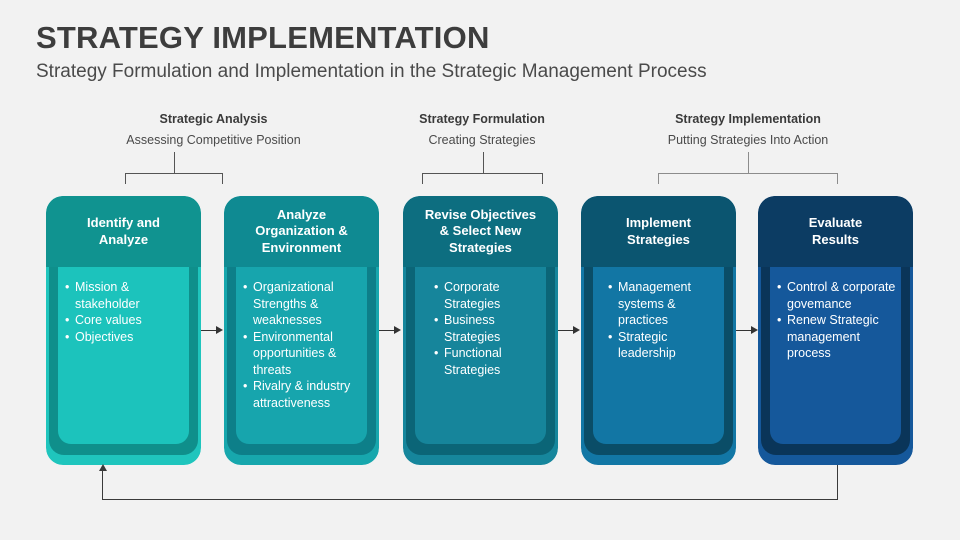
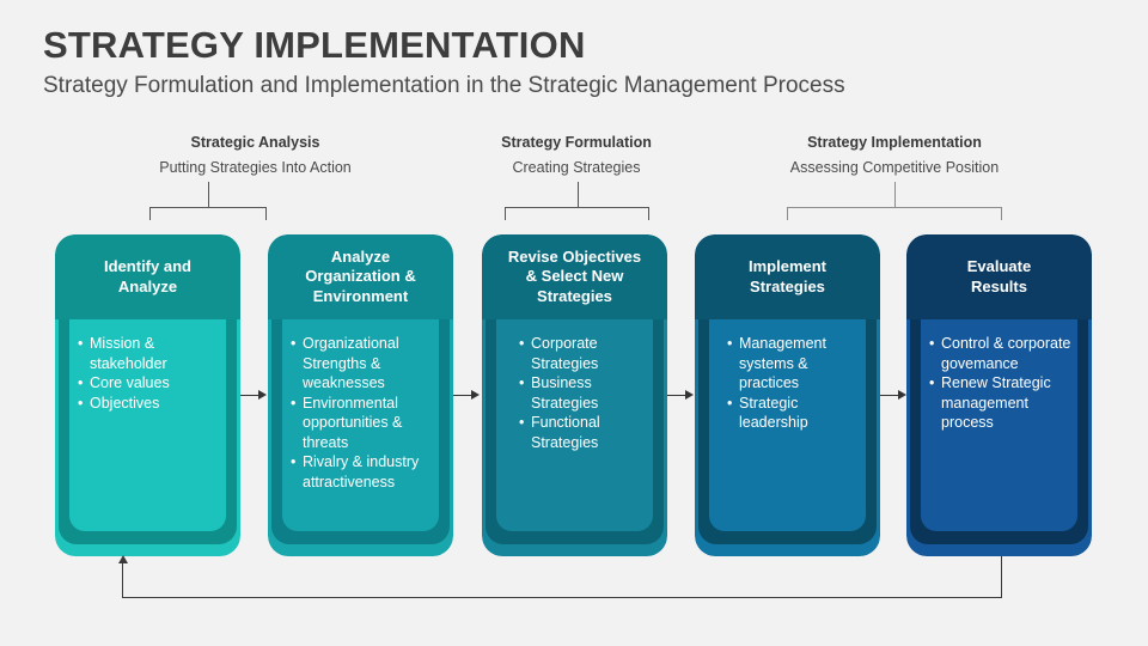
  STRATEGY IMPLEMENTATION
  Strategy Formulation and Implementation in the Strategic Management Process
  Strategic Analysis
- Assessing Competitive Position
+ Putting Strategies Into Action
  Strategy Formulation
  Creating Strategies
  Strategy Implementation
- Putting Strategies Into Action
+ Assessing Competitive Position
  •
  Mission & stakeholder
  •
  Core values
  •
  Objectives
  Identify and
  Analyze
  •
  Organizational Strengths & weaknesses
  •
  Environmental opportunities & threats
  •
  Rivalry & industry attractiveness
  Analyze
  Organization &
  Environment
  •
  Corporate Strategies
  •
  Business Strategies
  •
  Functional Strategies
  Revise Objectives
  & Select New
  Strategies
  •
  Management systems & practices
  •
  Strategic leadership
  Implement
  Strategies
  •
  Control & corporate govemance
  •
  Renew Strategic management process
  Evaluate
  Results
